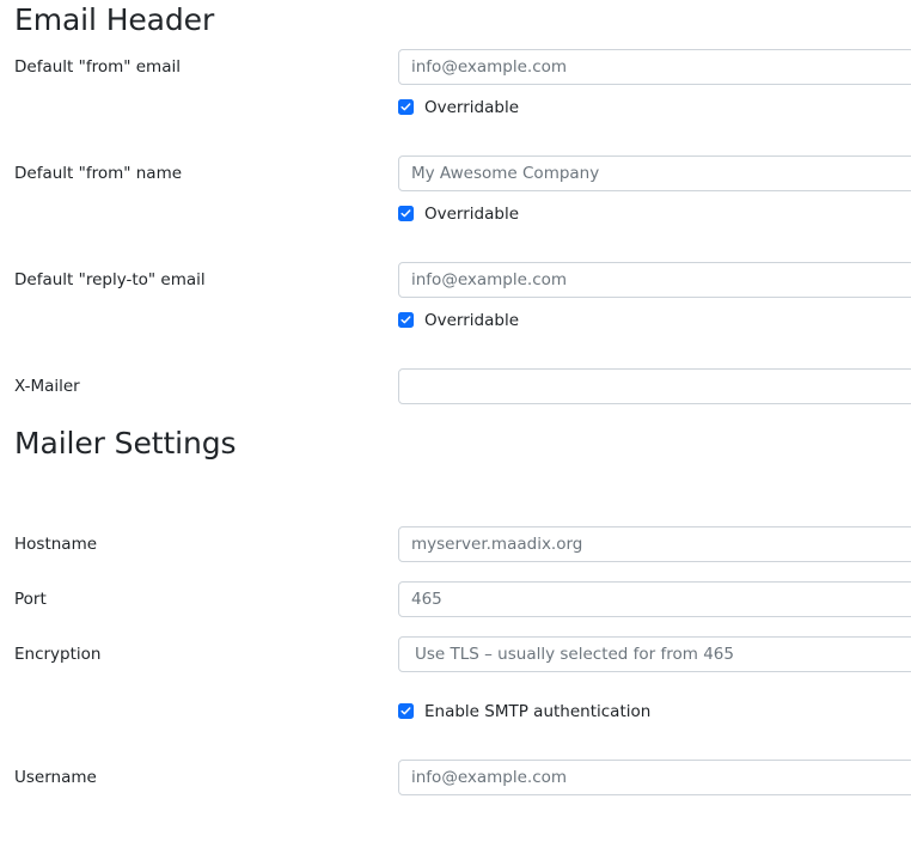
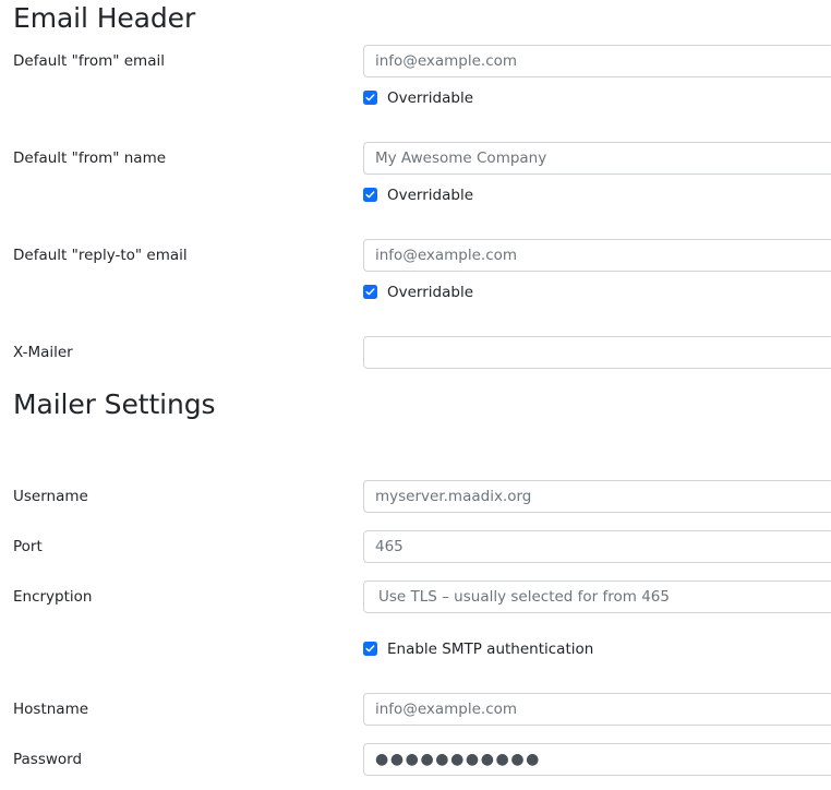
  Email Header
  Default "from" email
  info@example.com
  Overridable
  Default "from" name
  My Awesome Company
  Overridable
  Default "reply-to" email
  info@example.com
  Overridable
  X-Mailer
  Mailer Settings
- Hostname
+ Username
  myserver.maadix.org
  Port
  465
  Encryption
  Use TLS – usually selected for from 465
  Enable SMTP authentication
- Username
+ Hostname
  info@example.com
+ Password
+ ●●●●●●●●●●●
